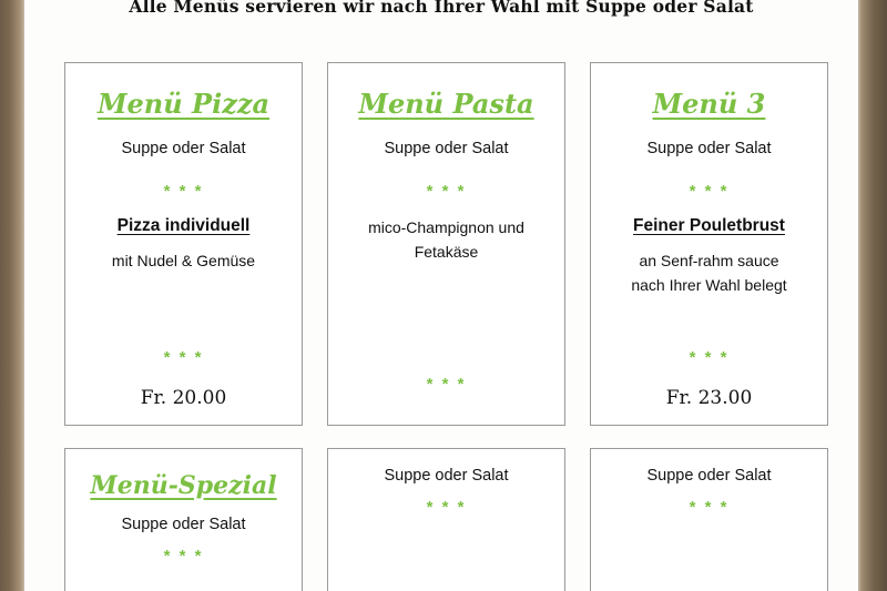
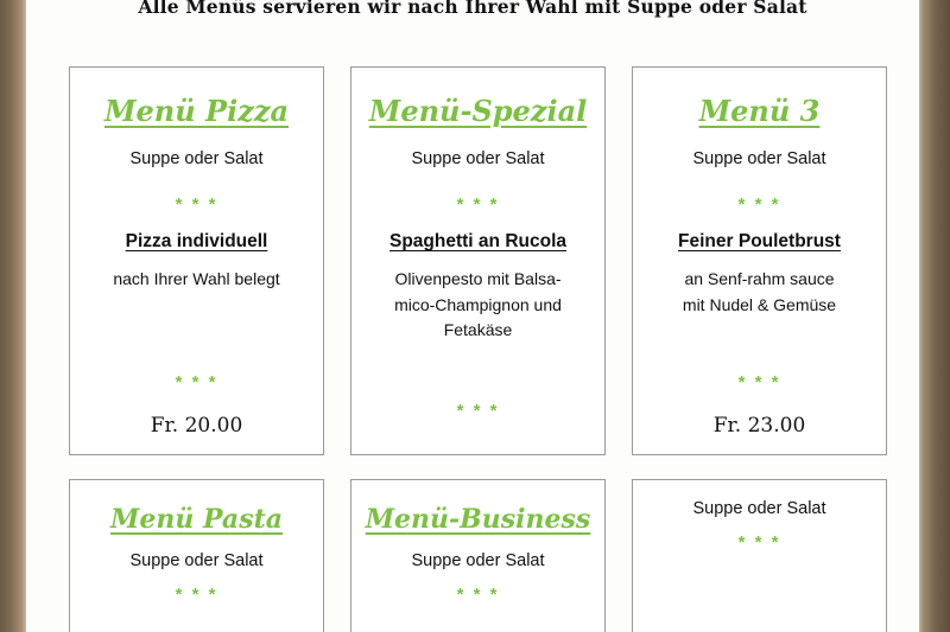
  Alle Menüs servieren wir nach Ihrer Wahl mit Suppe oder Salat
  Menü Pizza
  Suppe oder Salat
  * * *
  Pizza individuell
- mit Nudel & Gemüse
+ nach Ihrer Wahl belegt
  * * *
  Fr. 20.00
- Menü Pasta
+ Menü-Spezial
  Suppe oder Salat
  * * *
+ Spaghetti an Rucola
+ Olivenpesto mit Balsa-
  mico-Champignon und
  Fetakäse
  * * *
  Menü 3
  Suppe oder Salat
  * * *
  Feiner Pouletbrust
  an Senf-rahm sauce
- nach Ihrer Wahl belegt
+ mit Nudel & Gemüse
  * * *
  Fr. 23.00
- Menü-Spezial
+ Menü Pasta
  Suppe oder Salat
  * * *
+ Menü-Business
  Suppe oder Salat
  * * *
  Suppe oder Salat
  * * *
